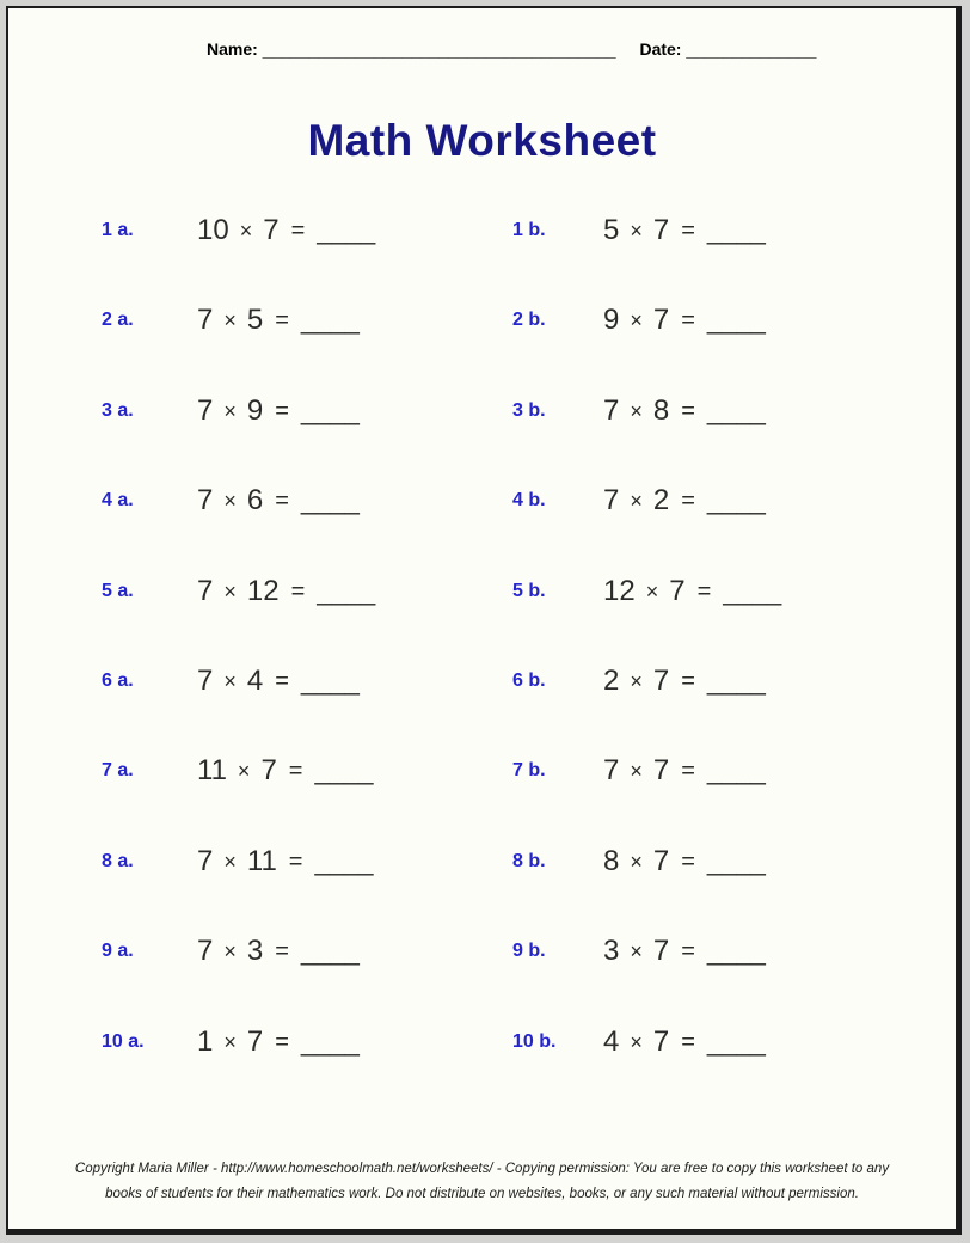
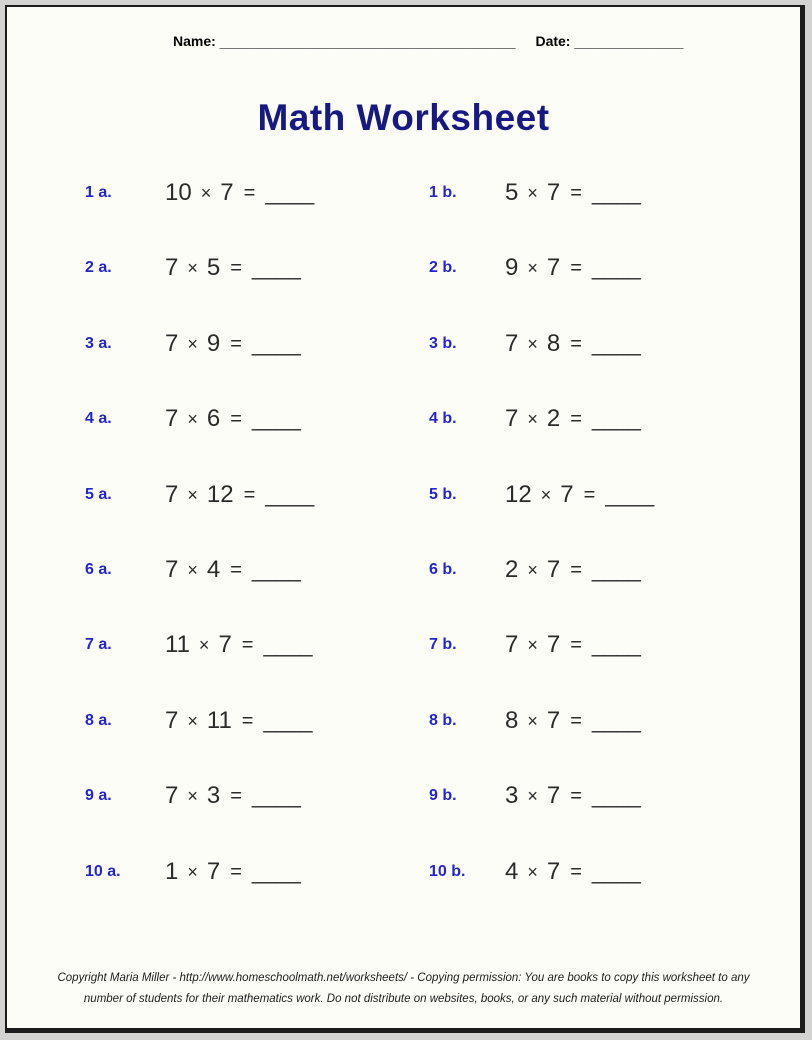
  Name: ______________________________________ Date: ______________
  Math Worksheet
  1 a.
  10 × 7 = ____
  1 b.
  5 × 7 = ____
  2 a.
  7 × 5 = ____
  2 b.
  9 × 7 = ____
  3 a.
  7 × 9 = ____
  3 b.
  7 × 8 = ____
  4 a.
  7 × 6 = ____
  4 b.
  7 × 2 = ____
  5 a.
  7 × 12 = ____
  5 b.
  12 × 7 = ____
  6 a.
  7 × 4 = ____
  6 b.
  2 × 7 = ____
  7 a.
  11 × 7 = ____
  7 b.
  7 × 7 = ____
  8 a.
  7 × 11 = ____
  8 b.
  8 × 7 = ____
  9 a.
  7 × 3 = ____
  9 b.
  3 × 7 = ____
  10 a.
  1 × 7 = ____
  10 b.
  4 × 7 = ____
- Copyright Maria Miller - http://www.homeschoolmath.net/worksheets/ - Copying permission: You are free to copy this worksheet to any
+ Copyright Maria Miller - http://www.homeschoolmath.net/worksheets/ - Copying permission: You are books to copy this worksheet to any
- books of students for their mathematics work. Do not distribute on websites, books, or any such material without permission.
+ number of students for their mathematics work. Do not distribute on websites, books, or any such material without permission.
